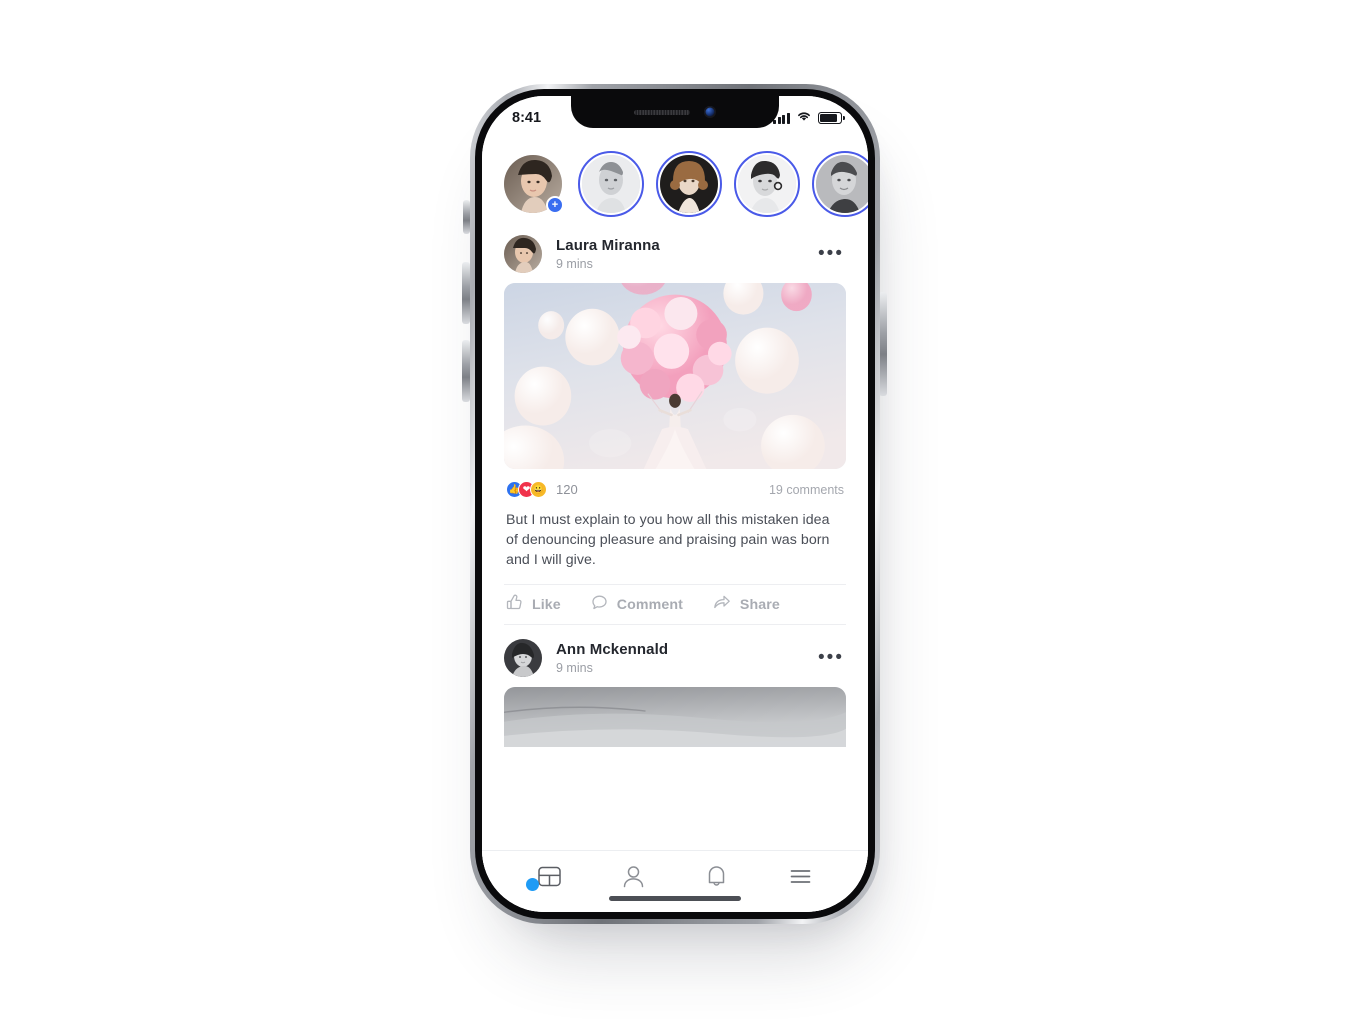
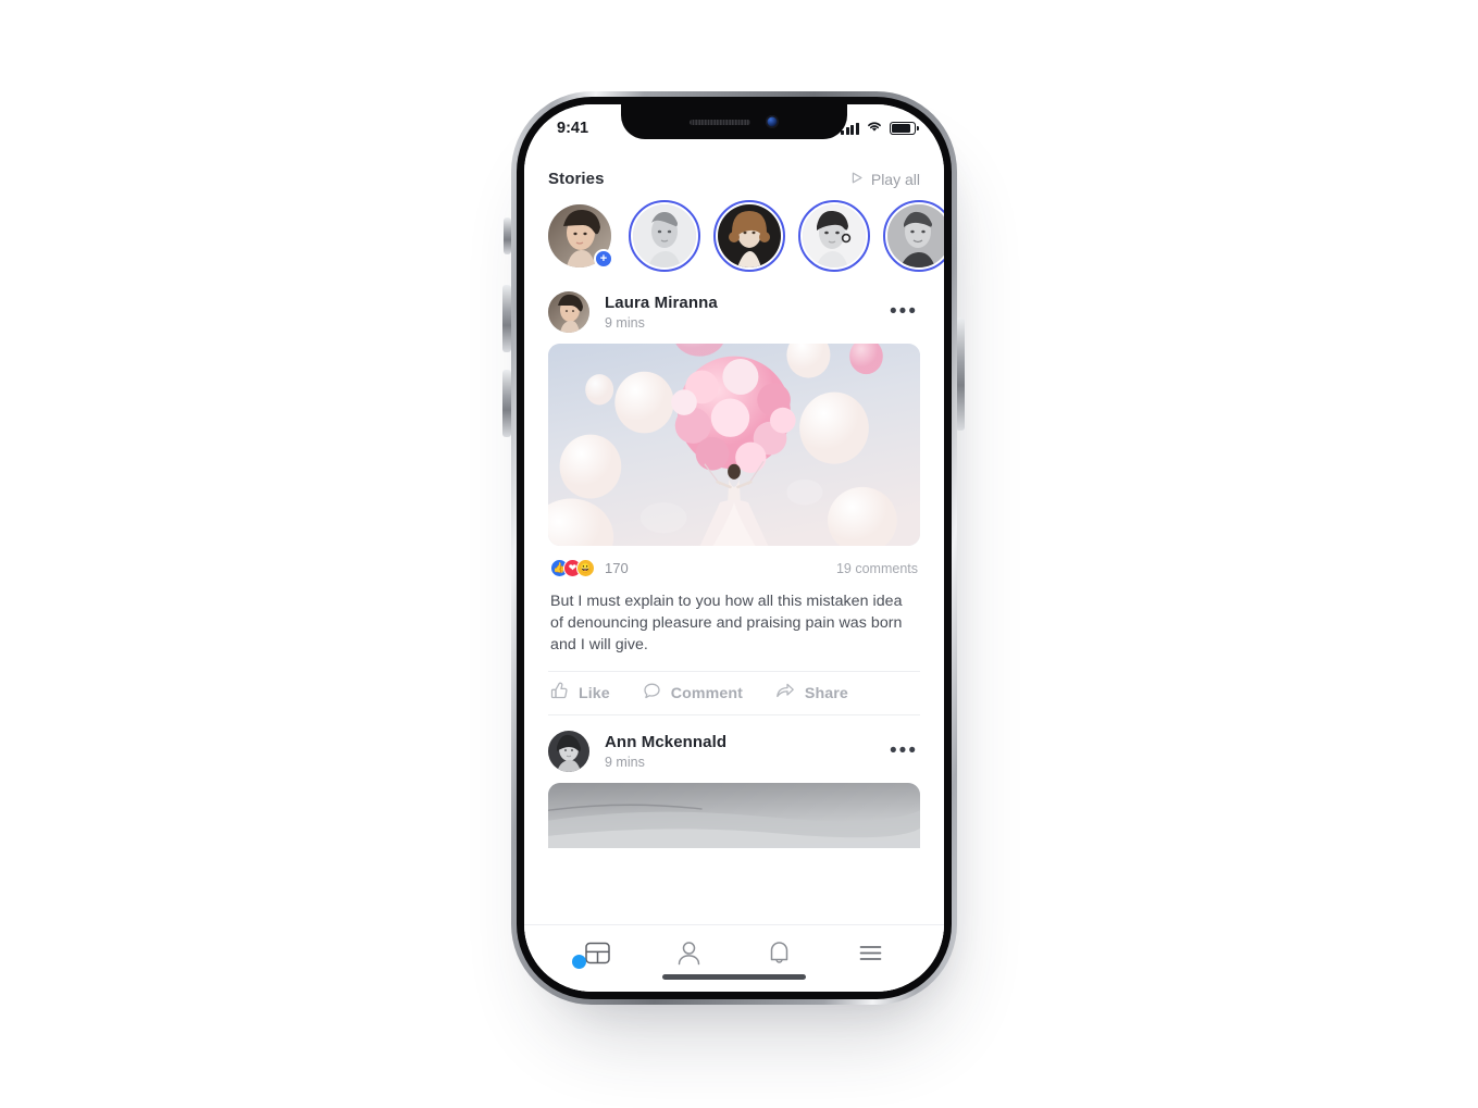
- 8:41
+ 9:41
+ Stories
+ Play all
  +
  Laura Miranna
  9 mins
  •••
  👍
  ❤
  😀
- 120
+ 170
  19 comments
  But I must explain to you how all this mistaken idea of denouncing pleasure and praising pain was born and I will give.
  Like
  Comment
  Share
  Ann Mckennald
  9 mins
  •••
